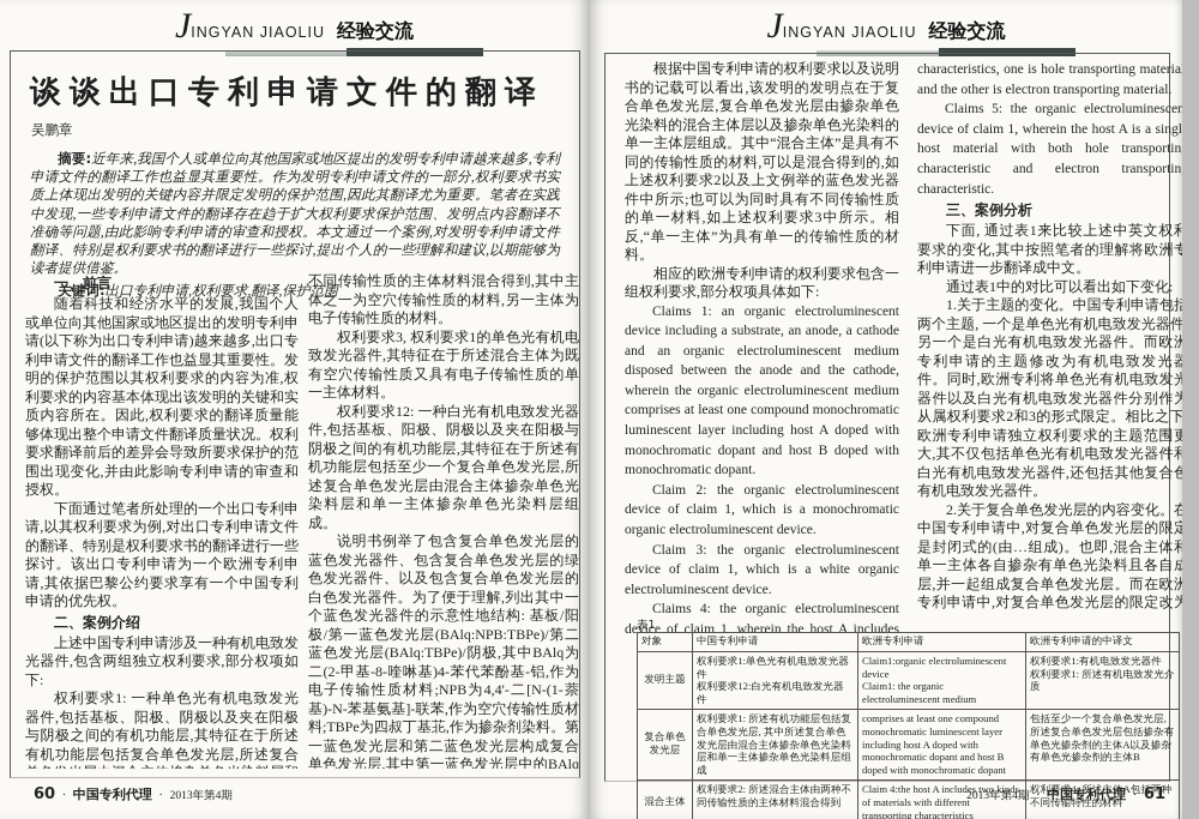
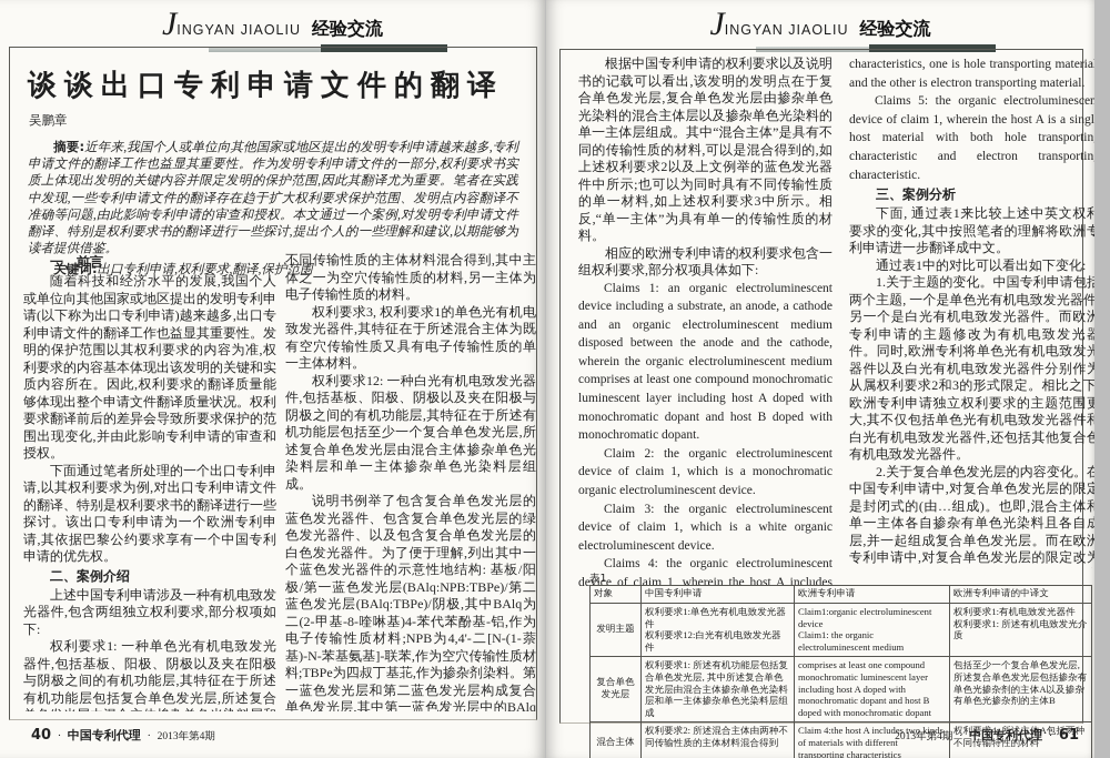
  JINGYAN JIAOLIU 经验交流
  谈谈出口专利申请文件的翻译
  吴鹏章
  摘要:近年来,我国个人或单位向其他国家或地区提出的发明专利申请越来越多,专利申请文件的翻译工作也益显其重要性。作为发明专利申请文件的一部分,权利要求书实质上体现出发明的关键内容并限定发明的保护范围,因此其翻译尤为重要。笔者在实践中发现,一些专利申请文件的翻译存在趋于扩大权利要求保护范围、发明点内容翻译不准确等问题,由此影响专利申请的审查和授权。本文通过一个案例,对发明专利申请文件翻译、特别是权利要求书的翻译进行一些探讨,提出个人的一些理解和建议,以期能够为读者提供借鉴。
  关键词:出口专利申请,权利要求,翻译,保护范围
  一、前言
  随着科技和经济水平的发展,我国个人或单位向其他国家或地区提出的发明专利申请(以下称为出口专利申请)越来越多,出口专利申请文件的翻译工作也益显其重要性。发明的保护范围以其权利要求的内容为准,权利要求的内容基本体现出该发明的关键和实质内容所在。因此,权利要求的翻译质量能够体现出整个申请文件翻译质量状况。权利要求翻译前后的差异会导致所要求保护的范围出现变化,并由此影响专利申请的审查和授权。
  下面通过笔者所处理的一个出口专利申请,以其权利要求为例,对出口专利申请文件的翻译、特别是权利要求书的翻译进行一些探讨。该出口专利申请为一个欧洲专利申请,其依据巴黎公约要求享有一个中国专利申请的优先权。
  二、案例介绍
  上述中国专利申请涉及一种有机电致发光器件,包含两组独立权利要求,部分权项如下:
  不同传输性质的主体材料混合得到,其中主体之一为空穴传输性质的材料,另一主体为电子传输性质的材料。
  权利要求3, 权利要求1的单色光有机电致发光器件,其特征在于所述混合主体为既有空穴传输性质又具有电子传输性质的单一主体材料。
  权利要求12: 一种白光有机电致发光器件,包括基板、阳极、阴极以及夹在阳极与阴极之间的有机功能层,其特征在于所述有机功能层包括至少一个复合单色发光层,所述复合单色发光层由混合主体掺杂单色光染料层和单一主体掺杂单色光染料层组成。
  说明书例举了包含复合单色发光层的蓝色发光器件、包含复合单色发光层的绿色发光器件、以及包含复合单色发光层的白色发光器件。为了便于理解,列出其中一个蓝色发光器件的示意性地结构: 基板/阳极/第一蓝色发光层(BAlq:NPB:TBPe)/第二蓝色发光层(BAlq:TBPe)/阴极,其中BAlq为二(2-甲基-8-喹啉基)4-苯代苯酚基-铝,作为电子传输性质材料;NPB为4,4'-二[N-(1-萘基)-N-苯基氨基]-联苯,作为空穴传输性质材料;TBPe为四叔丁基苝,作为掺杂剂染料。第一蓝色发光层和第二蓝色发光层构成复合单色发光层,其中第一蓝色发光层中的BAlq
- 60 · 中国专利代理 · 2013年第4期
+ 40 · 中国专利代理 · 2013年第4期
  JINGYAN JIAOLIU 经验交流
  根据中国专利申请的权利要求以及说明书的记载可以看出,该发明的发明点在于复合单色发光层,复合单色发光层由掺杂单色光染料的混合主体层以及掺杂单色光染料的单一主体层组成。其中“混合主体”是具有不同的传输性质的材料,可以是混合得到的,如上述权利要求2以及上文例举的蓝色发光器件中所示;也可以为同时具有不同传输性质的单一材料,如上述权利要求3中所示。相反,“单一主体”为具有单一的传输性质的材料。
  相应的欧洲专利申请的权利要求包含一组权利要求,部分权项具体如下:
  Claims 1: an organic electroluminescent device including a substrate, an anode, a cathode and an organic electroluminescent medium disposed between the anode and the cathode, wherein the organic electroluminescent medium comprises at least one compound monochromatic luminescent layer including host A doped with monochromatic dopant and host B doped with monochromatic dopant.
  Claim 2: the organic electroluminescent device of claim 1, which is a monochromatic organic electroluminescent device.
  Claim 3: the organic electroluminescent device of claim 1, which is a white organic electroluminescent device.
  characteristics, one is hole transporting materia and the other is electron transporting material.
  Claims 5: the organic electroluminescen device of claim 1, wherein the host A is a singl host material with both hole transportin characteristic and electron transportin characteristic.
  三、案例分析
  下面, 通过表1来比较上述中英文权利要求的变化,其中按照笔者的理解将欧洲专利申请进一步翻译成中文。
  通过表1中的对比可以看出如下变化:
  1.关于主题的变化。中国专利申请包括两个主题, 一个是单色光有机电致发光器件另一个是白光有机电致发光器件。而欧洲专利申请的主题修改为有机电致发光器件。同时,欧洲专利将单色光有机电致发光器件以及白光有机电致发光器件分别作为从属权利要求2和3的形式限定。相比之下欧洲专利申请独立权利要求的主题范围更大,其不仅包括单色光有机电致发光器件和白光有机电致发光器件,还包括其他复合色有机电致发光器件。
  表1
  对象	中国专利申请	欧洲专利申请	欧洲专利申请的中译文
  发明主题	权利要求1:单色光有机电致发光器件 权利要求12:白光有机电致发光器件	Claim1:organic electroluminescent device Claim1: the organic electroluminescent medium	权利要求1:有机电致发光器件 权利要求1: 所述有机电致发光介质
  复合单色 发光层	权利要求1: 所述有机功能层包括复合单色发光层, 其中所述复合单色发光层由混合主体掺杂单色光染料层和单一主体掺杂单色光染料层组成	comprises at least one compound monochromatic luminescent layer including host A doped with monochromatic dopant and host B doped with monochromatic dopant	包括至少一个复合单色发光层, 所述复合单色发光层包括掺杂有单色光掺杂剂的主体A以及掺杂有单色光掺杂剂的主体B
  混合主体	权利要求2: 所述混合主体由两种不同传输性质的主体材料混合得到	Claim 4:the host A includes two kinds of materials with different transporting characteristics	权利要求4: 所述主体A包括两种不同传输特性的材料
  2013年第4期 · 中国专利代理 · 61
